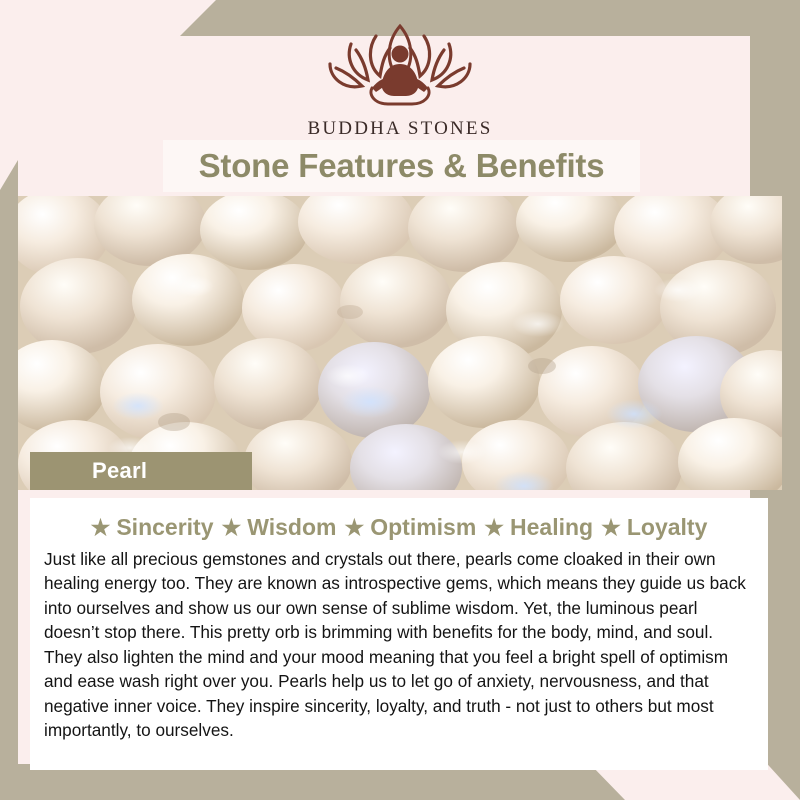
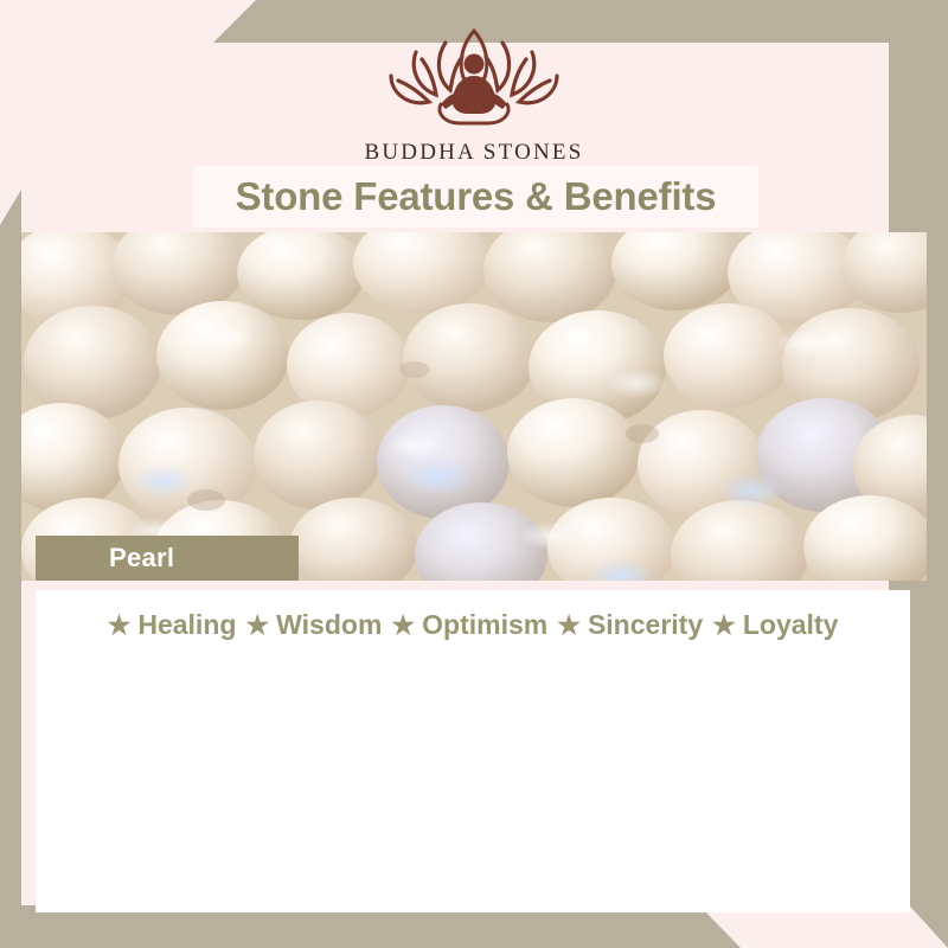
  BUDDHA STONES
  Stone Features & Benefits
  Pearl
  ★
- Sincerity
+ Healing
  ★
  Wisdom
  ★
  Optimism
  ★
- Healing
+ Sincerity
  ★
  Loyalty
- Just like all precious gemstones and crystals out there, pearls come cloaked in their own healing energy too. They are known as introspective gems, which means they guide us back into ourselves and show us our own sense of sublime wisdom. Yet, the luminous pearl doesn’t stop there. This pretty orb is brimming with benefits for the body, mind, and soul. They also lighten the mind and your mood meaning that you feel a bright spell of optimism and ease wash right over you. Pearls help us to let go of anxiety, nervousness, and that negative inner voice. They inspire sincerity, loyalty, and truth - not just to others but most importantly, to ourselves.
